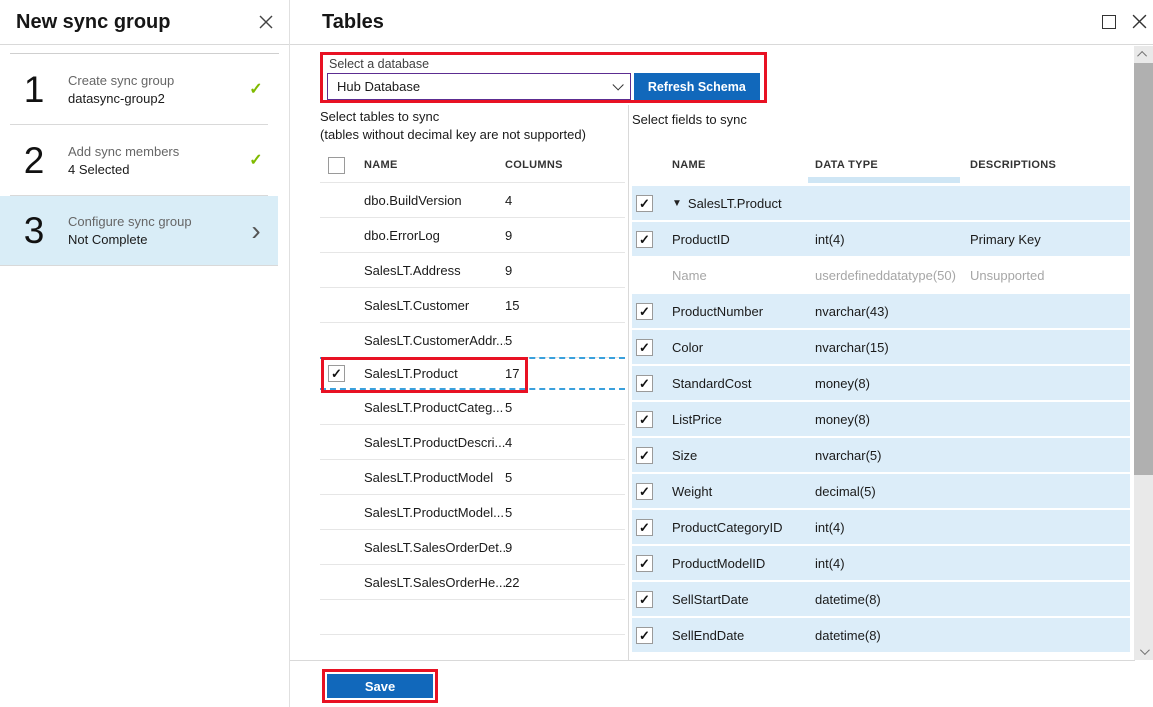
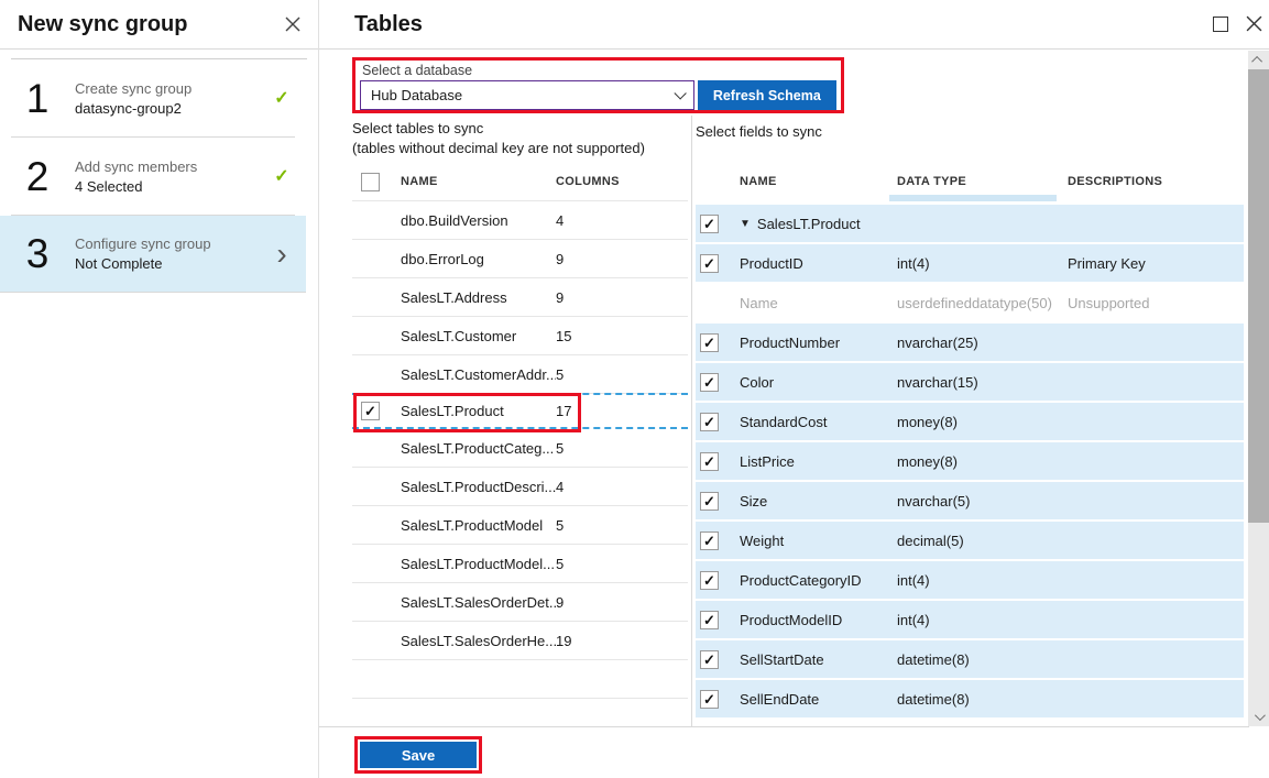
  New sync group
  1
  Create sync group
  datasync-group2
  ✓
  2
  Add sync members
  4 Selected
  ✓
  3
  Configure sync group
  Not Complete
  ›
  Tables
  Select a database
  Hub Database
  Refresh Schema
  Select tables to sync
  (tables without decimal key are not supported)
  NAME
  COLUMNS
  dbo.BuildVersion
  4
  dbo.ErrorLog
  9
  SalesLT.Address
  9
  SalesLT.Customer
  15
  SalesLT.CustomerAddr..
  5
  ✓
  SalesLT.Product
  17
  SalesLT.ProductCateg...
  5
  SalesLT.ProductDescri...
  4
  SalesLT.ProductModel
  5
  SalesLT.ProductModel...
  5
  SalesLT.SalesOrderDet..
  9
  SalesLT.SalesOrderHe...
- 22
+ 19
  Select fields to sync
  NAME
  DATA TYPE
  DESCRIPTIONS
  ✓
  ▼
  SalesLT.Product
  ✓
  ProductID
  int(4)
  Primary Key
  Name
  userdefineddatatype(50)
  Unsupported
  ✓
  ProductNumber
- nvarchar(43)
+ nvarchar(25)
  ✓
  Color
  nvarchar(15)
  ✓
  StandardCost
  money(8)
  ✓
  ListPrice
  money(8)
  ✓
  Size
  nvarchar(5)
  ✓
  Weight
  decimal(5)
  ✓
  ProductCategoryID
  int(4)
  ✓
  ProductModelID
  int(4)
  ✓
  SellStartDate
  datetime(8)
  ✓
  SellEndDate
  datetime(8)
  Save
